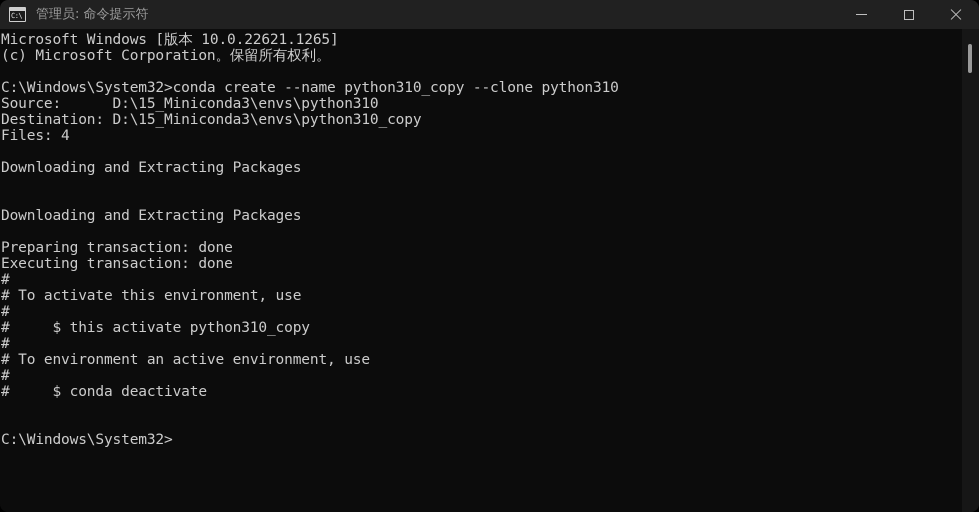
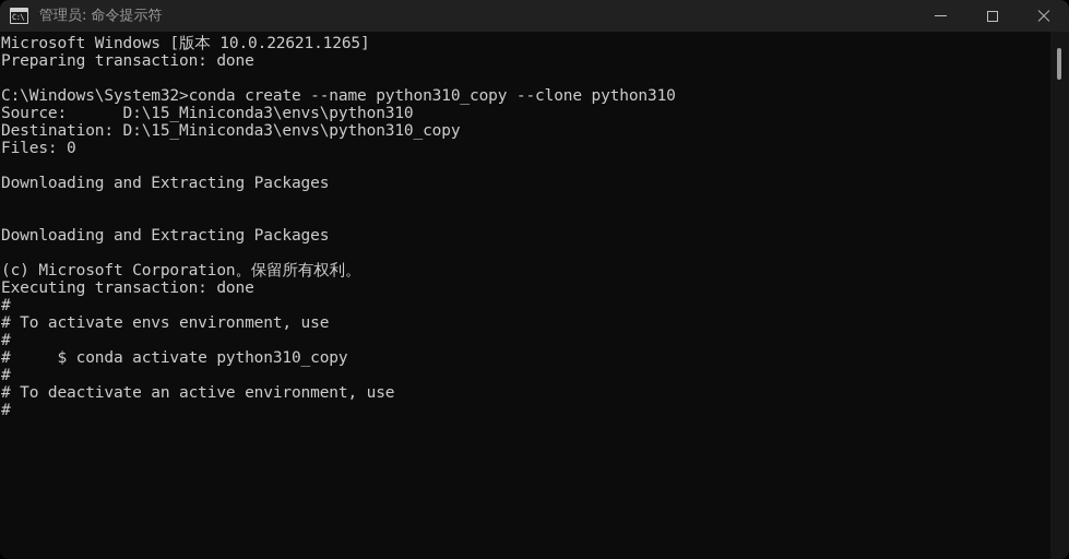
  C:\
  管理员: 命令提示符
  Microsoft Windows [版本 10.0.22621.1265]
- (c) Microsoft Corporation。保留所有权利。
+ Preparing transaction: done
  C:\Windows\System32>conda create --name python310_copy --clone python310
  Source: D:\15_Miniconda3\envs\python310
  Destination: D:\15_Miniconda3\envs\python310_copy
- Files: 4
+ Files: 0
  Downloading and Extracting Packages
  Downloading and Extracting Packages
- Preparing transaction: done
+ (c) Microsoft Corporation。保留所有权利。
  Executing transaction: done
  #
- # To activate this environment, use
+ # To activate envs environment, use
  #
- # $ this activate python310_copy
+ # $ conda activate python310_copy
  #
- # To environment an active environment, use
+ # To deactivate an active environment, use
  #
- # $ conda deactivate
- C:\Windows\System32>
